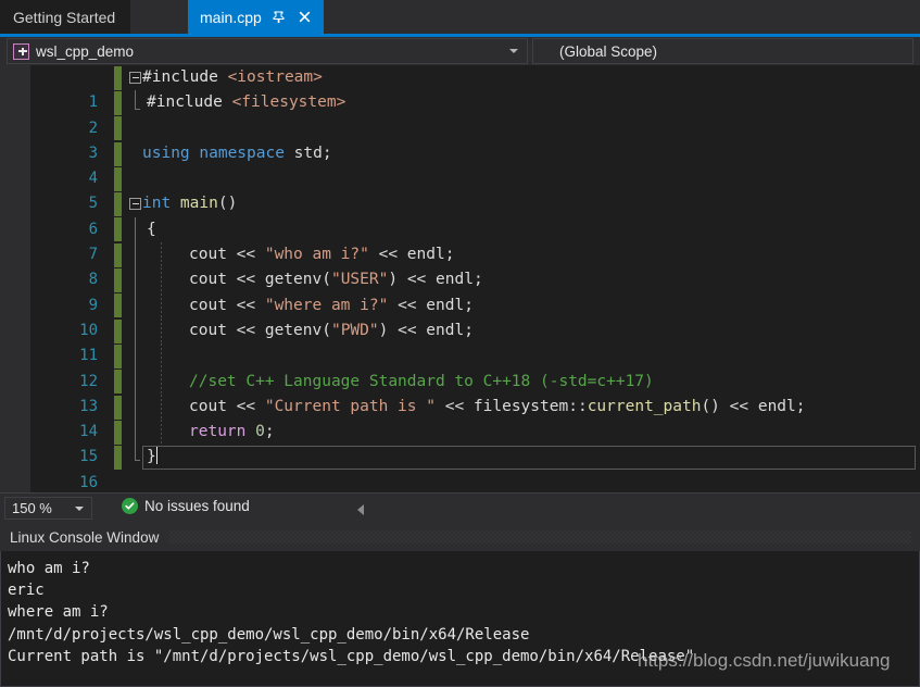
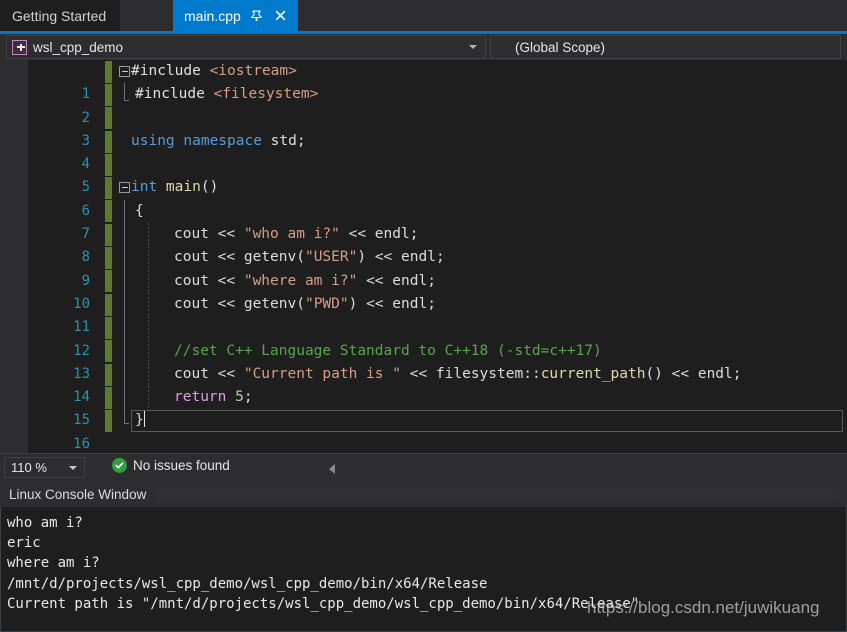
  Getting Started
  main.cpp
  wsl_cpp_demo
  (Global Scope)
  1
  #include <iostream>
  2
  #include <filesystem>
  3
  4
  using namespace std;
  5
  6
  int main()
  7
  {
  8
  cout << "who am i?" << endl;
  9
  cout << getenv("USER") << endl;
  10
  cout << "where am i?" << endl;
  11
  cout << getenv("PWD") << endl;
  12
  13
  //set C++ Language Standard to C++18 (-std=c++17)
  14
  cout << "Current path is " << filesystem::current_path() << endl;
  15
- return 0;
+ return 5;
  16
  }
- 150 %
+ 110 %
  No issues found
  Linux Console Window
  who am i?
  eric
  where am i?
  /mnt/d/projects/wsl_cpp_demo/wsl_cpp_demo/bin/x64/Release
  Current path is "/mnt/d/projects/wsl_cpp_demo/wsl_cpp_demo/bin/x64/Release"
  https://blog.csdn.net/juwikuang
